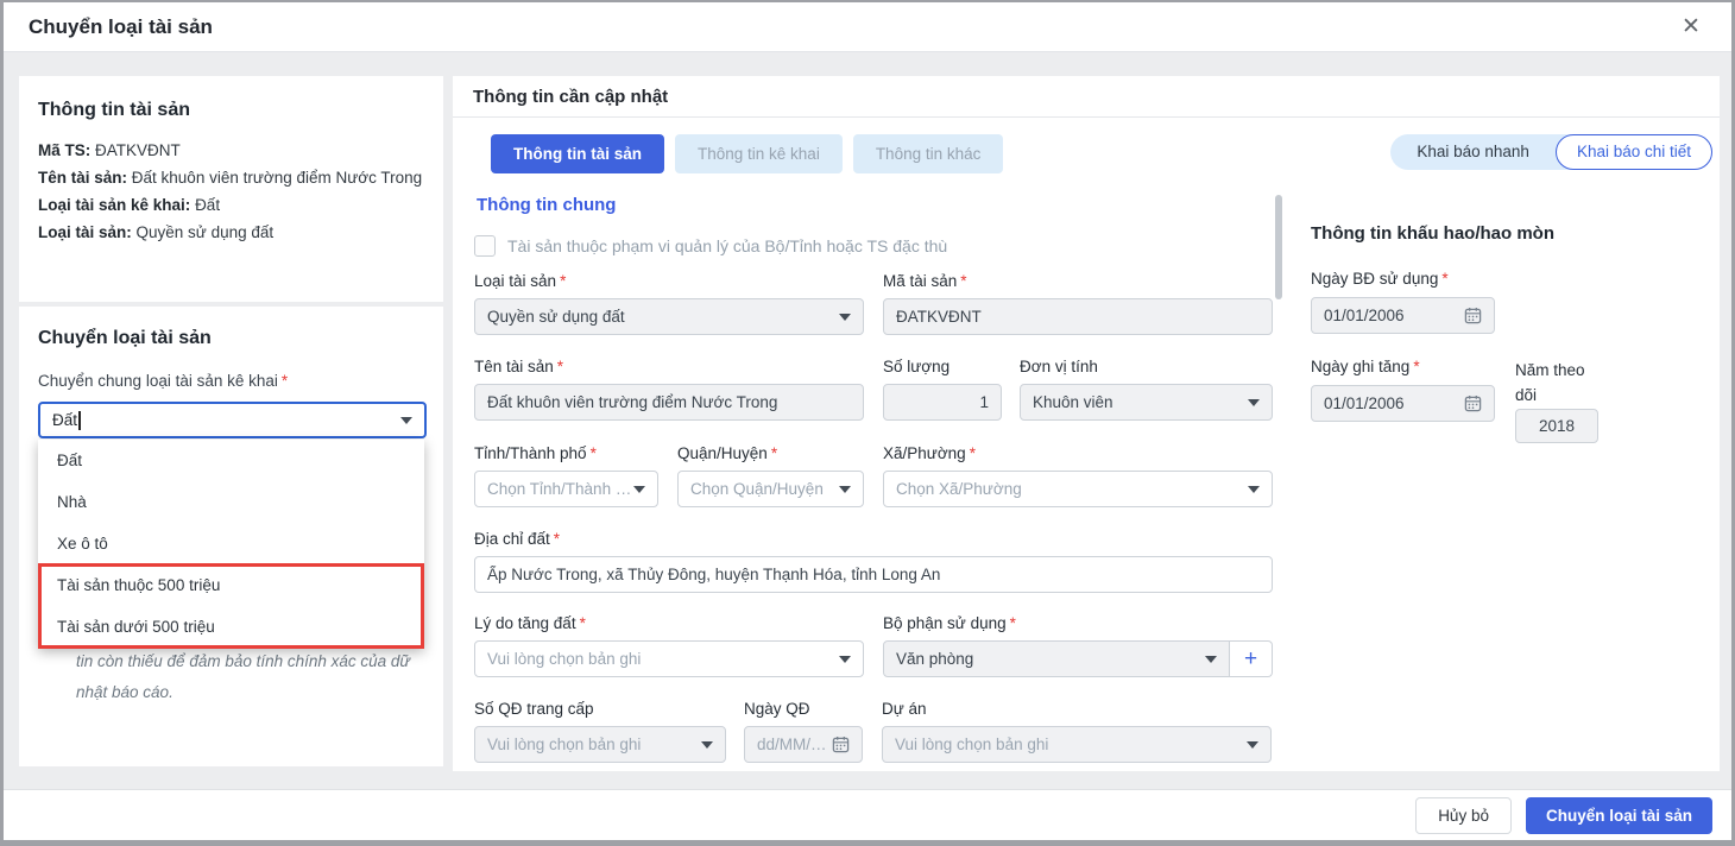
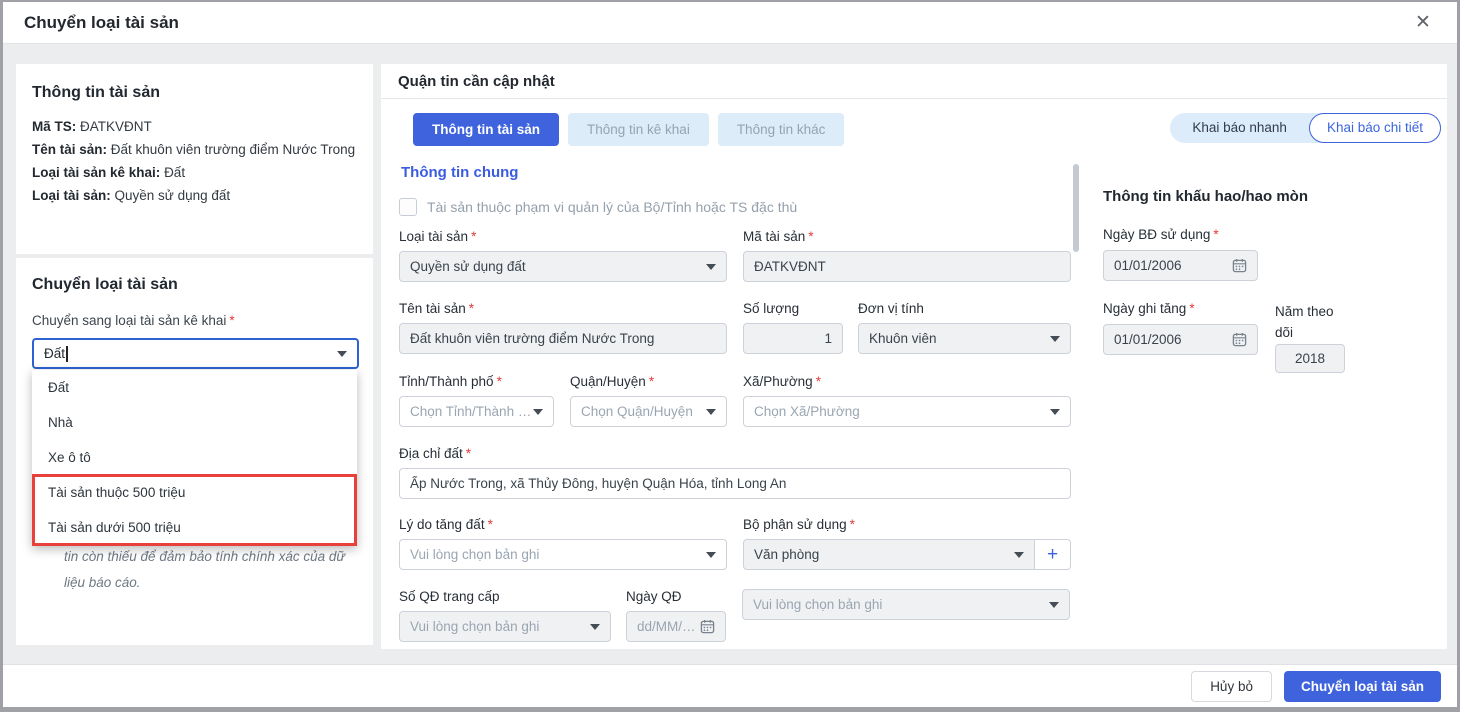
  Chuyển loại tài sản
  ✕
  Thông tin tài sản
  Mã TS: ĐATKVĐNT
  Tên tài sản: Đất khuôn viên trường điểm Nước Trong
  Loại tài sản kê khai: Đất
  Loại tài sản: Quyền sử dụng đất
  Chuyển loại tài sản
- Chuyển chung loại tài sản kê khai *
+ Chuyển sang loại tài sản kê khai *
  Đất
  Đất
  Nhà
  Xe ô tô
  Tài sản thuộc 500 triệu
  Tài sản dưới 500 triệu
- tin còn thiếu để đảm bảo tính chính xác của dữ nhật báo cáo.
+ tin còn thiếu để đảm bảo tính chính xác của dữ liệu báo cáo.
- Thông tin cần cập nhật
+ Quận tin cần cập nhật
  Thông tin tài sản
  Thông tin kê khai
  Thông tin khác
  Khai báo nhanh
  Khai báo chi tiết
  Thông tin chung
  Tài sản thuộc phạm vi quản lý của Bộ/Tỉnh hoặc TS đặc thù
  Loại tài sản *
  Quyền sử dụng đất
  Mã tài sản *
  ĐATKVĐNT
  Tên tài sản *
  Đất khuôn viên trường điểm Nước Trong
  Số lượng
  1
  Đơn vị tính
  Khuôn viên
  Tỉnh/Thành phố *
  Chọn Tỉnh/Thành ph
  Quận/Huyện *
  Chọn Quận/Huyện
  Xã/Phường *
  Chọn Xã/Phường
  Địa chỉ đất *
- Ấp Nước Trong, xã Thủy Đông, huyện Thạnh Hóa, tỉnh Long An
+ Ấp Nước Trong, xã Thủy Đông, huyện Quận Hóa, tỉnh Long An
  Lý do tăng đất *
  Vui lòng chọn bản ghi
  Bộ phận sử dụng *
  Văn phòng
  +
  Số QĐ trang cấp
  Vui lòng chọn bản ghi
  Ngày QĐ
  dd/MM/yyy
- Dự án
  Vui lòng chọn bản ghi
  Thông tin khấu hao/hao mòn
  Ngày BĐ sử dụng *
  01/01/2006
  Ngày ghi tăng *
  01/01/2006
  Năm theo dõi
  2018
  Hủy bỏ
  Chuyển loại tài sản
